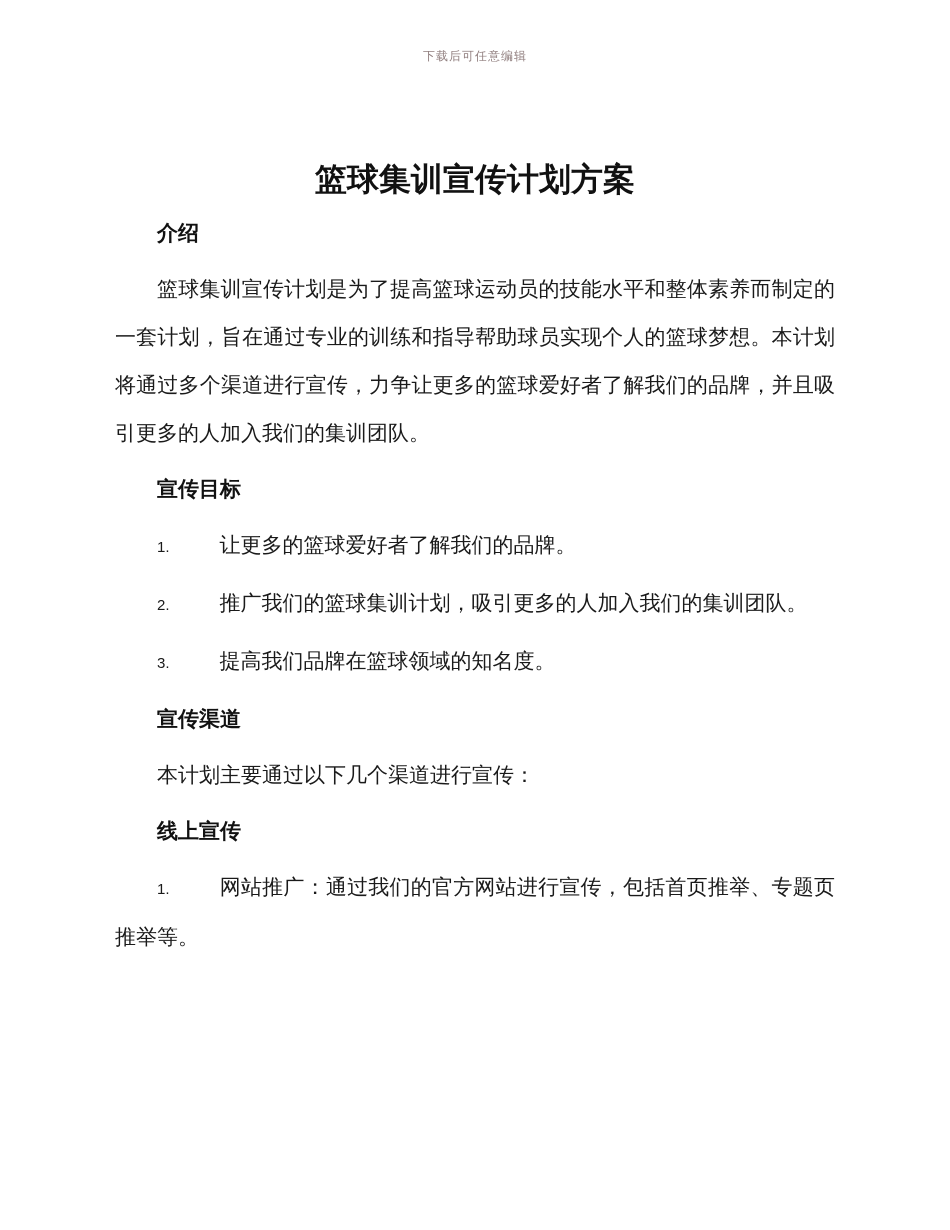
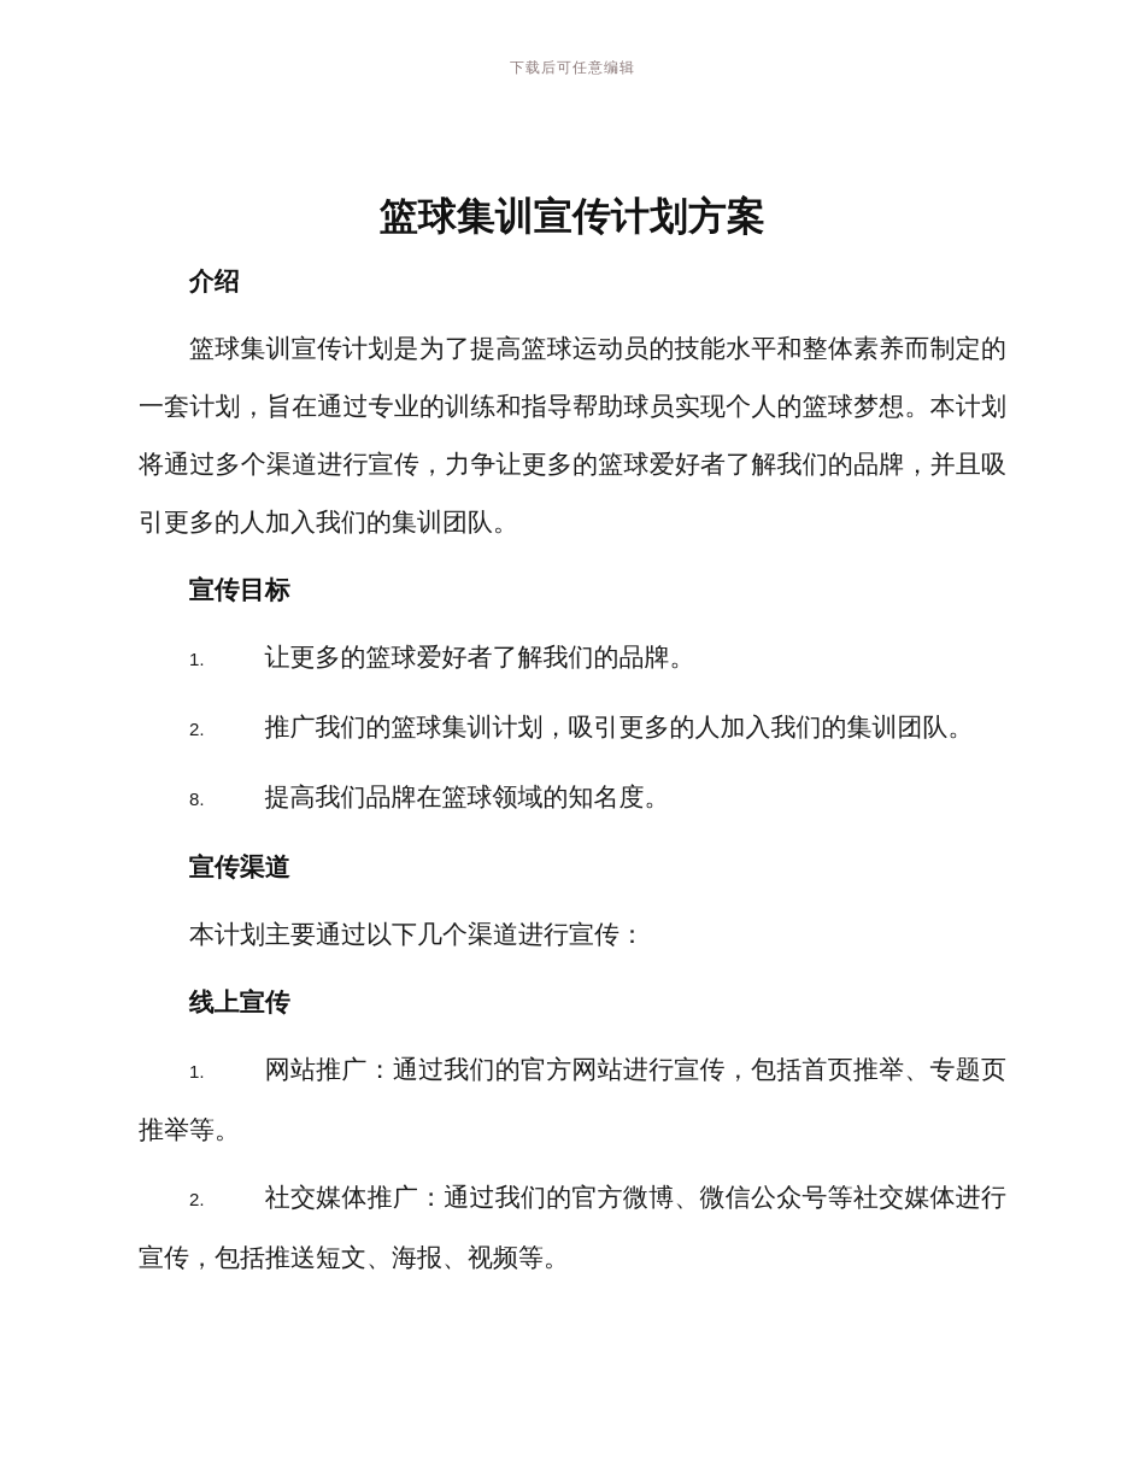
  下载后可任意编辑
  篮球集训宣传计划方案
  介绍
  篮球集训宣传计划是为了提高篮球运动员的技能水平和整体素养而制定的一套计划，旨在通过专业的训练和指导帮助球员实现个人的篮球梦想。本计划将通过多个渠道进行宣传，力争让更多的篮球爱好者了解我们的品牌，并且吸引更多的人加入我们的集训团队。
  宣传目标
  1. 让更多的篮球爱好者了解我们的品牌。
  2. 推广我们的篮球集训计划，吸引更多的人加入我们的集训团队。
- 3. 提高我们品牌在篮球领域的知名度。
+ 8. 提高我们品牌在篮球领域的知名度。
  宣传渠道
  本计划主要通过以下几个渠道进行宣传：
  线上宣传
  1. 网站推广：通过我们的官方网站进行宣传，包括首页推举、专题页推举等。
+ 2. 社交媒体推广：通过我们的官方微博、微信公众号等社交媒体进行宣传，包括推送短文、海报、视频等。
